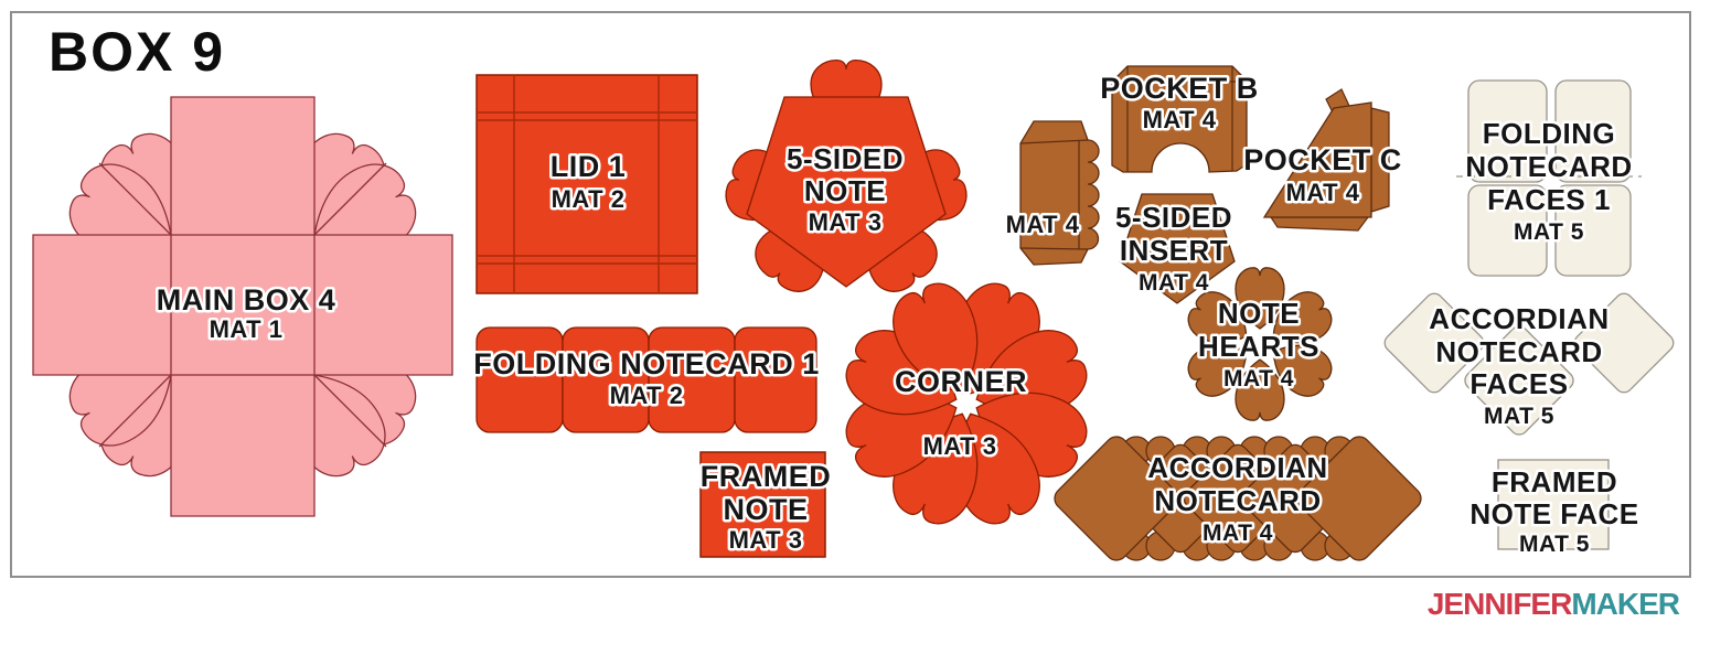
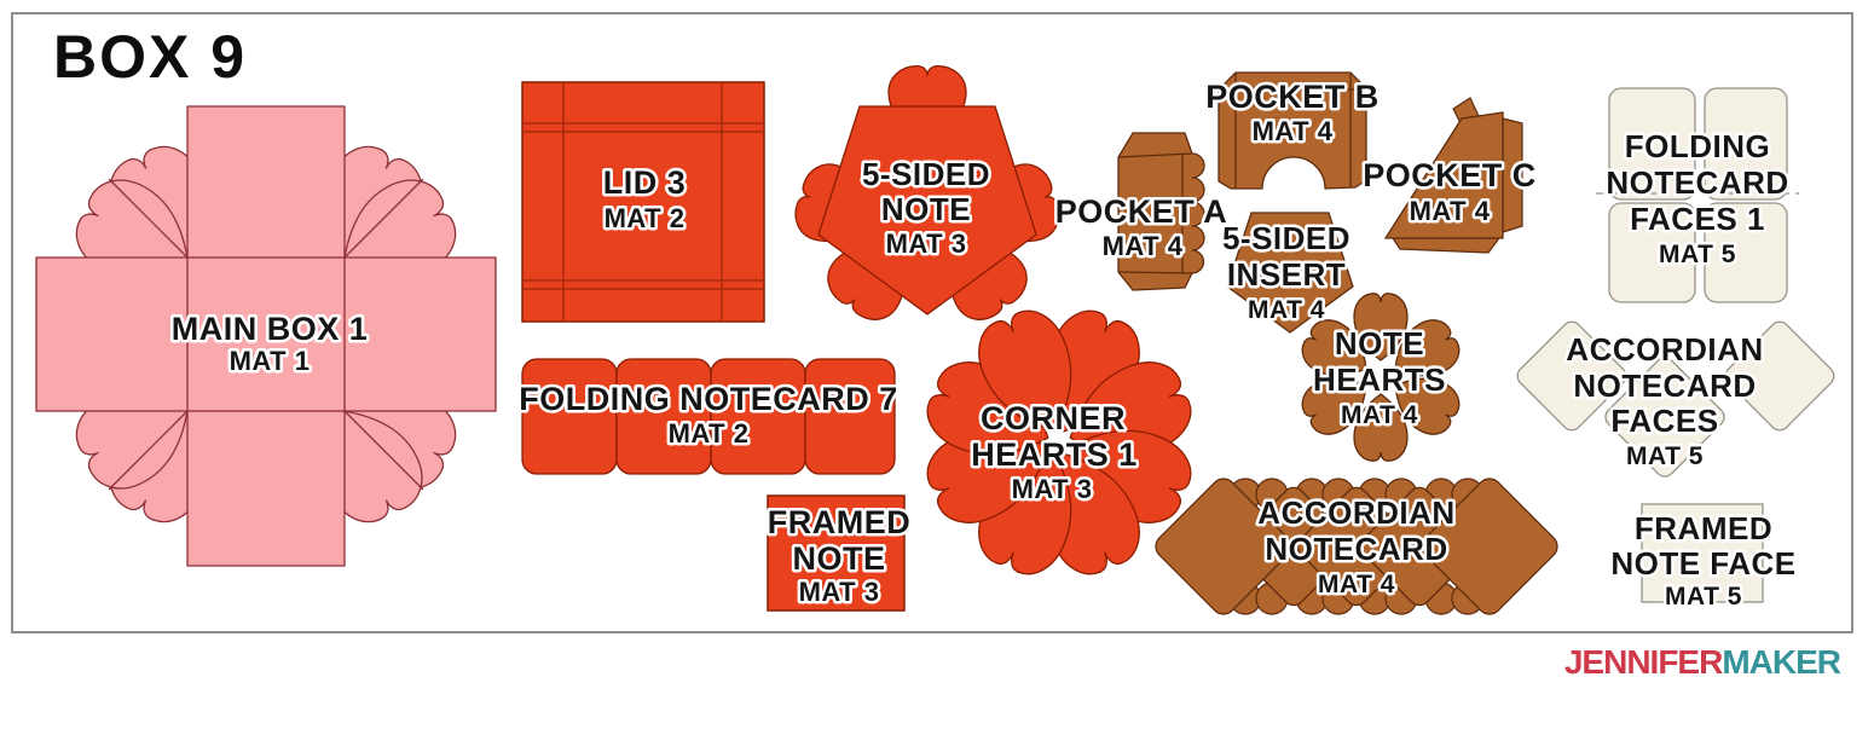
- MAIN BOX 4
+ MAIN BOX 1
  MAT 1
- LID 1
+ LID 3
  MAT 2
- FOLDING NOTECARD 1
+ FOLDING NOTECARD 7
  MAT 2
  5-SIDED
  NOTE
  MAT 3
  FRAMED
  NOTE
  MAT 3
  CORNER
+ HEARTS 1
  MAT 3
+ POCKET A
  MAT 4
  POCKET B
  MAT 4
  POCKET C
  MAT 4
  5-SIDED
  INSERT
  MAT 4
  NOTE
  HEARTS
  MAT 4
  ACCORDIAN
  NOTECARD
  MAT 4
  FOLDING
  NOTECARD
  FACES 1
  MAT 5
  ACCORDIAN
  NOTECARD
  FACES
  MAT 5
  FRAMED
  NOTE FACE
  MAT 5
  BOX 9
  JENNIFERMAKER
